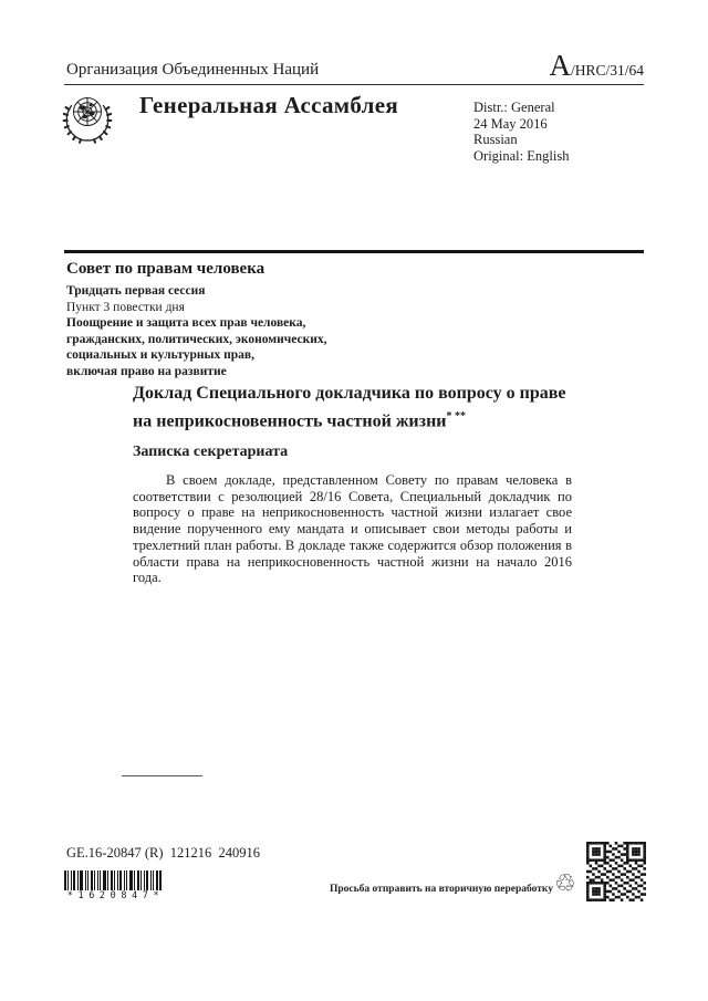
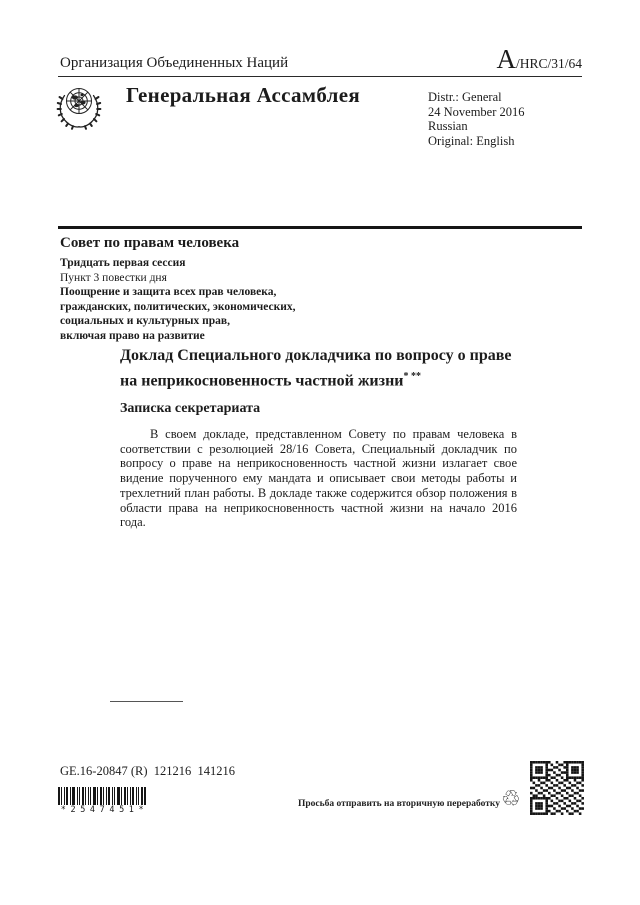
  Организация Объединенных Наций
  A
  /HRC/31/64
  Генеральная Ассамблея
  Distr.: General
- 24 May 2016
+ 24 November 2016
  Russian
  Original: English
  Совет по правам человека
  Тридцать первая сессия
  Пункт 3 повестки дня
  Поощрение и защита всех прав человека,
  гражданских, политических, экономических,
  социальных и культурных прав,
  включая право на развитие
  Доклад Специального докладчика по вопросу о праве
  на неприкосновенность частной жизни* **
  Записка секретариата
  В своем докладе, представленном Совету по правам человека в соответствии с резолюцией 28/16 Совета, Специальный докладчик по вопросу о праве на неприкосновенность частной жизни излагает свое видение порученного ему мандата и описывает свои методы работы и трехлетний план работы. В докладе также содержится обзор положения в области права на неприкосновенность частной жизни на начало 2016 года.
- GE.16-20847 (R) 121216 240916
+ GE.16-20847 (R) 121216 141216
- *1620847*
+ *2547451*
  Просьба отправить на вторичную переработку
  ♲
